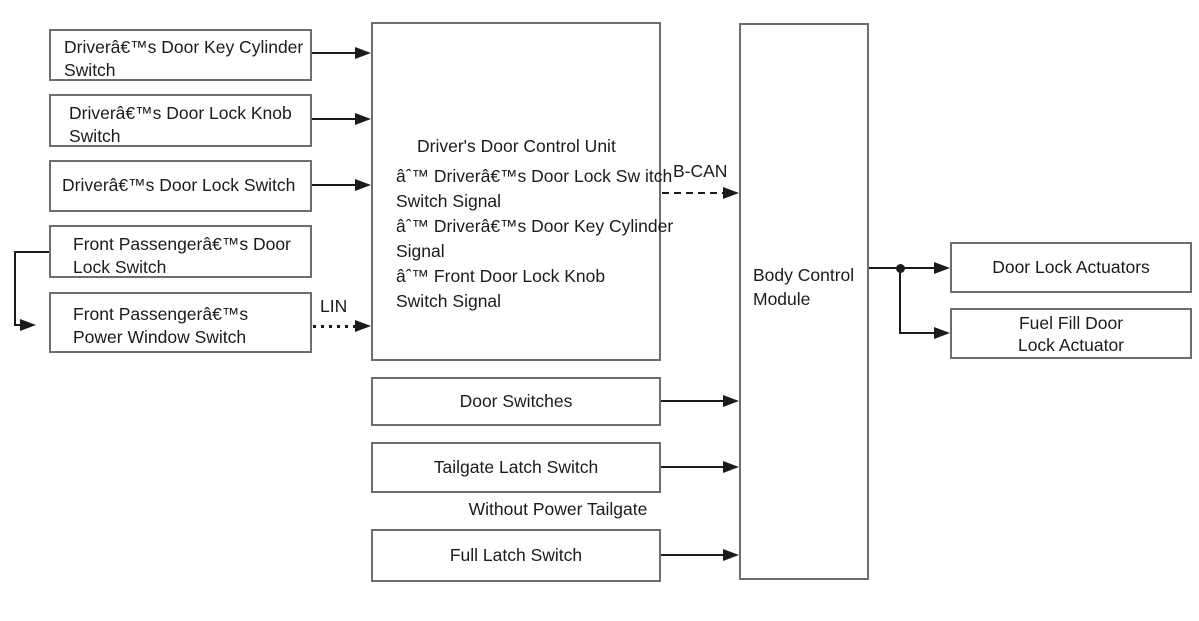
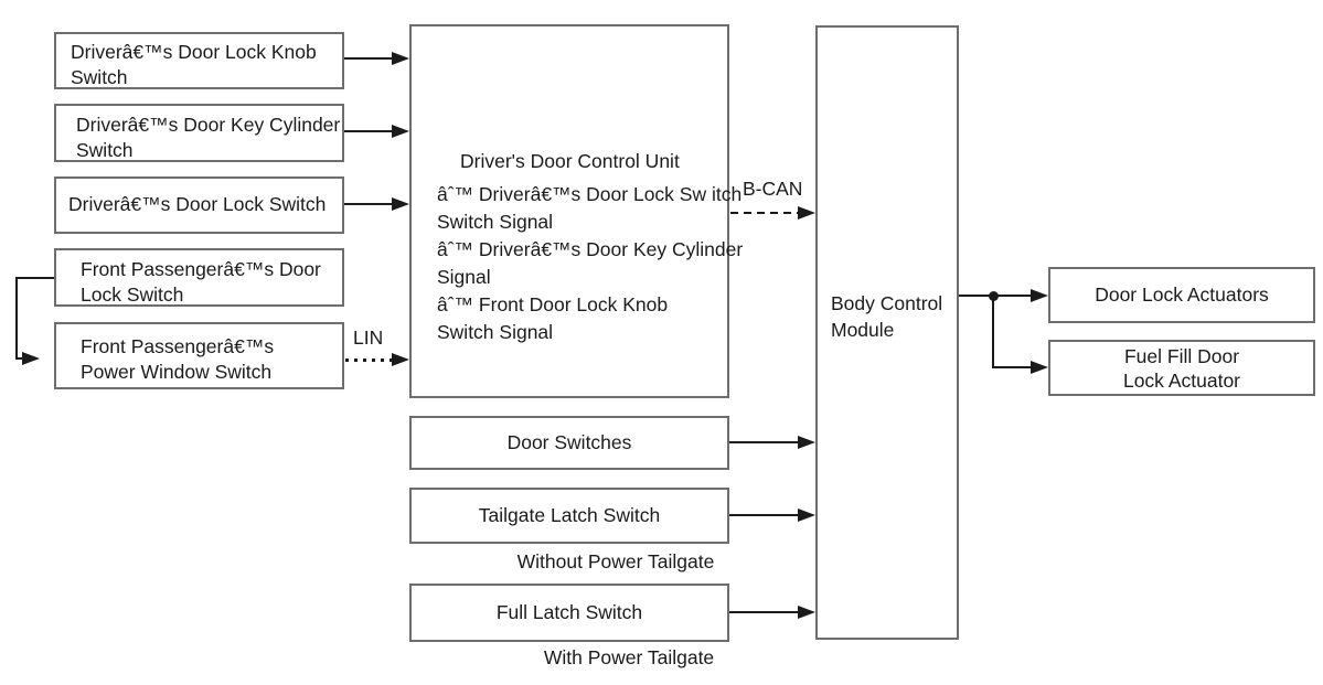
- Driverâ€™s Door Key Cylinder
+ Driverâ€™s Door Lock Knob
  Switch
- Driverâ€™s Door Lock Knob
+ Driverâ€™s Door Key Cylinder
  Switch
  Driverâ€™s Door Lock Switch
  Front Passengerâ€™s Door
  Lock Switch
  Front Passengerâ€™s
  Power Window Switch
  Driver's Door Control Unit
  âˆ™ Driverâ€™s Door Lock Sw itch
  Switch Signal
  âˆ™ Driverâ€™s Door Key Cylinder
  Signal
  âˆ™ Front Door Lock Knob
  Switch Signal
  Door Switches
  Tailgate Latch Switch
  Without Power Tailgate
  Full Latch Switch
+ With Power Tailgate
  Body Control
  Module
  Door Lock Actuators
  Fuel Fill Door
  Lock Actuator
  LIN
  B-CAN
